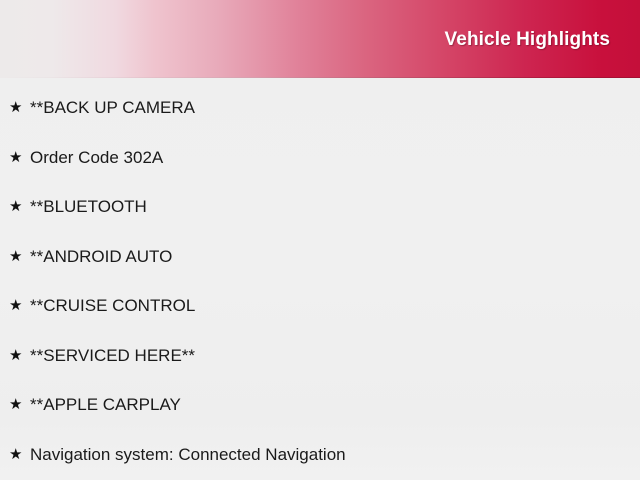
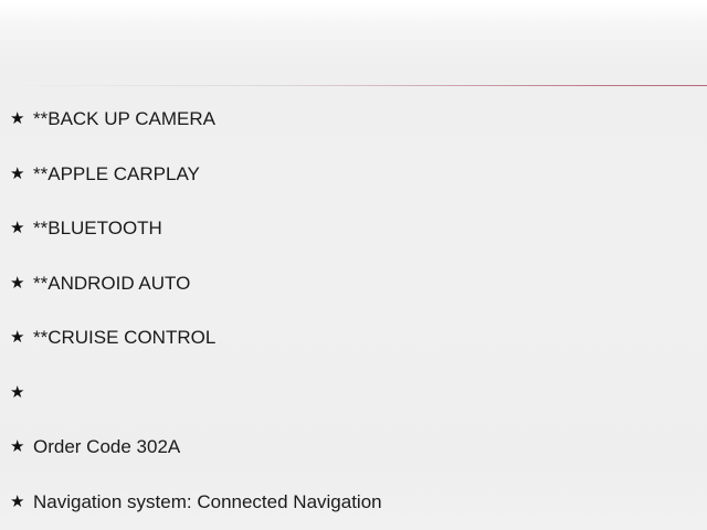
- Vehicle Highlights
  ★
  **BACK UP CAMERA
  ★
- Order Code 302A
+ **APPLE CARPLAY
  ★
  **BLUETOOTH
  ★
  **ANDROID AUTO
  ★
  **CRUISE CONTROL
  ★
- **SERVICED HERE**
  ★
- **APPLE CARPLAY
+ Order Code 302A
  ★
  Navigation system: Connected Navigation
